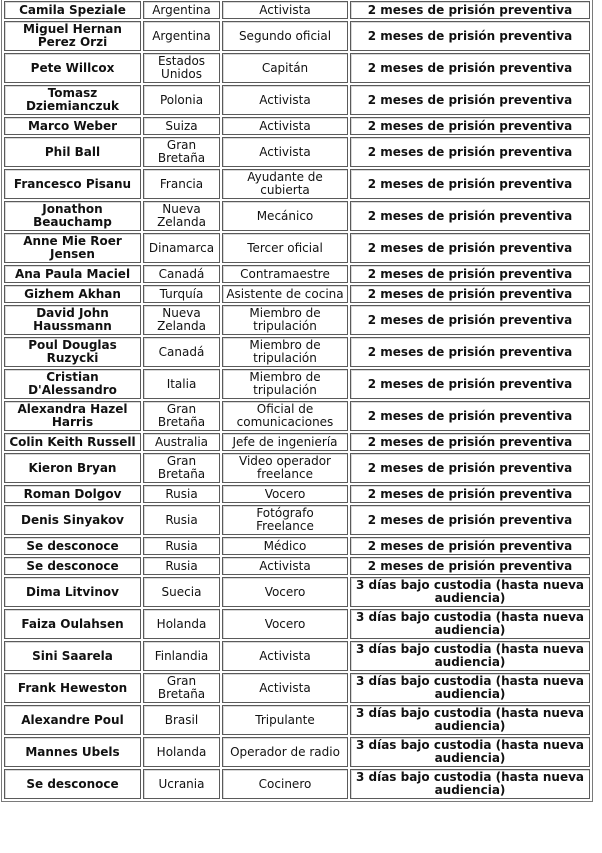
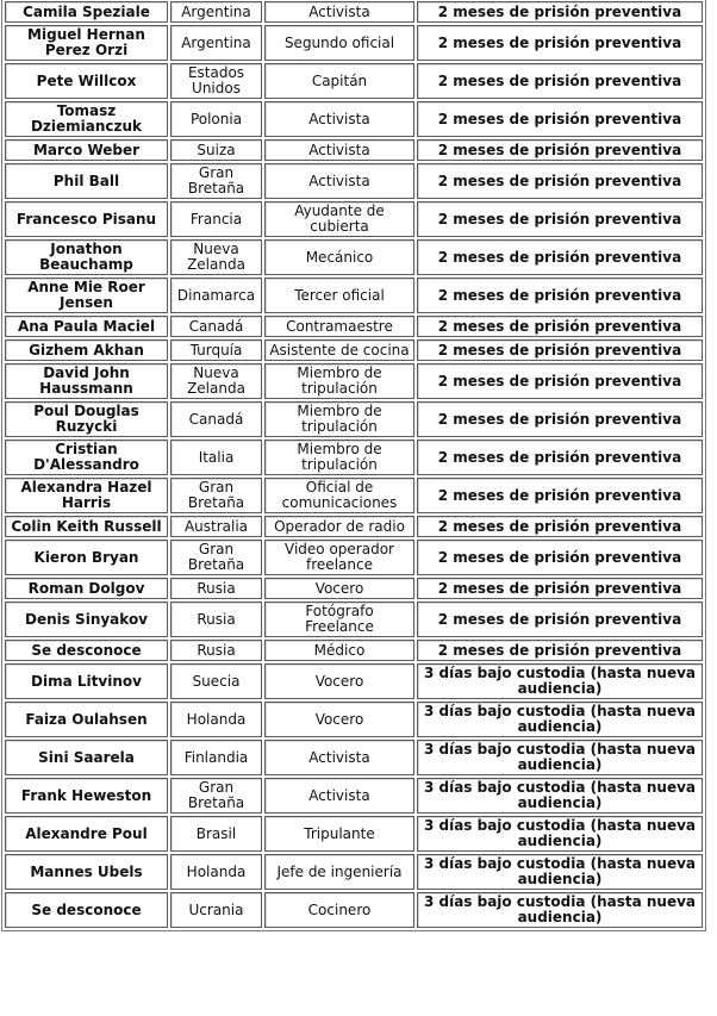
  Camila Speziale	Argentina	Activista	2 meses de prisión preventiva
  Miguel Hernan Perez Orzi	Argentina	Segundo oficial	2 meses de prisión preventiva
  Pete Willcox	Estados Unidos	Capitán	2 meses de prisión preventiva
  Tomasz Dziemianczuk	Polonia	Activista	2 meses de prisión preventiva
  Marco Weber	Suiza	Activista	2 meses de prisión preventiva
  Phil Ball	Gran Bretaña	Activista	2 meses de prisión preventiva
  Francesco Pisanu	Francia	Ayudante de cubierta	2 meses de prisión preventiva
  Jonathon Beauchamp	Nueva Zelanda	Mecánico	2 meses de prisión preventiva
  Anne Mie Roer Jensen	Dinamarca	Tercer oficial	2 meses de prisión preventiva
  Ana Paula Maciel	Canadá	Contramaestre	2 meses de prisión preventiva
  Gizhem Akhan	Turquía	Asistente de cocina	2 meses de prisión preventiva
  David John Haussmann	Nueva Zelanda	Miembro de tripulación	2 meses de prisión preventiva
  Poul Douglas Ruzycki	Canadá	Miembro de tripulación	2 meses de prisión preventiva
  Cristian D'Alessandro	Italia	Miembro de tripulación	2 meses de prisión preventiva
  Alexandra Hazel Harris	Gran Bretaña	Oficial de comunicaciones	2 meses de prisión preventiva
- Colin Keith Russell	Australia	Jefe de ingeniería	2 meses de prisión preventiva
+ Colin Keith Russell	Australia	Operador de radio	2 meses de prisión preventiva
  Kieron Bryan	Gran Bretaña	Video operador freelance	2 meses de prisión preventiva
  Roman Dolgov	Rusia	Vocero	2 meses de prisión preventiva
  Denis Sinyakov	Rusia	Fotógrafo Freelance	2 meses de prisión preventiva
  Se desconoce	Rusia	Médico	2 meses de prisión preventiva
- Se desconoce	Rusia	Activista	2 meses de prisión preventiva
  Dima Litvinov	Suecia	Vocero	3 días bajo custodia (hasta nueva audiencia)
  Faiza Oulahsen	Holanda	Vocero	3 días bajo custodia (hasta nueva audiencia)
  Sini Saarela	Finlandia	Activista	3 días bajo custodia (hasta nueva audiencia)
  Frank Heweston	Gran Bretaña	Activista	3 días bajo custodia (hasta nueva audiencia)
  Alexandre Poul	Brasil	Tripulante	3 días bajo custodia (hasta nueva audiencia)
- Mannes Ubels	Holanda	Operador de radio	3 días bajo custodia (hasta nueva audiencia)
+ Mannes Ubels	Holanda	Jefe de ingeniería	3 días bajo custodia (hasta nueva audiencia)
  Se desconoce	Ucrania	Cocinero	3 días bajo custodia (hasta nueva audiencia)
